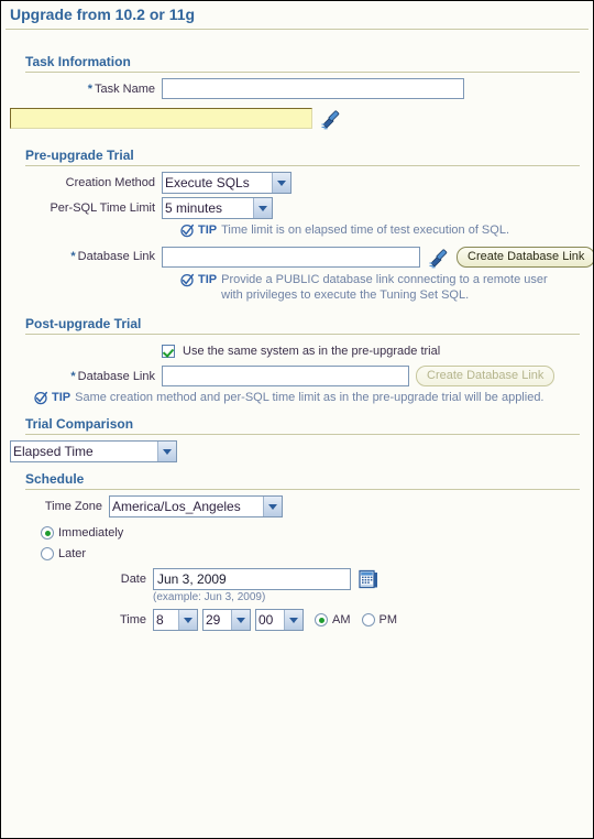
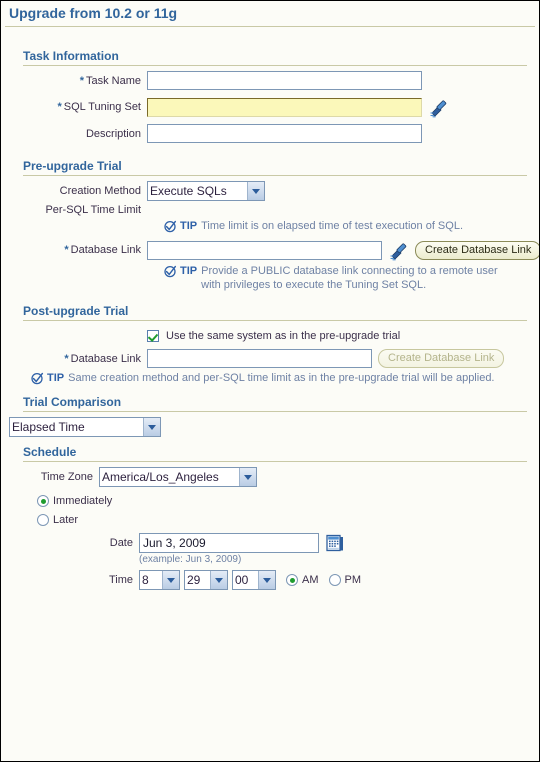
  Upgrade from 10.2 or 11g
  Task Information
  * Task Name
+ * SQL Tuning Set
+ Description
  Pre-upgrade Trial
  Creation Method
  Execute SQLs
  Per-SQL Time Limit
- 5 minutes
  TIP
  Time limit is on elapsed time of test execution of SQL.
  * Database Link
  Create Database Link
  TIP
  Provide a PUBLIC database link connecting to a remote user with privileges to execute the Tuning Set SQL.
  Post-upgrade Trial
  Use the same system as in the pre-upgrade trial
  * Database Link
  Create Database Link
  TIP
  Same creation method and per-SQL time limit as in the pre-upgrade trial will be applied.
  Trial Comparison
  Elapsed Time
  Schedule
  Time Zone
  America/Los_Angeles
  Immediately
  Later
  Date
  Jun 3, 2009
  (example: Jun 3, 2009)
  Time
  8
  29
  00
  AM
  PM
